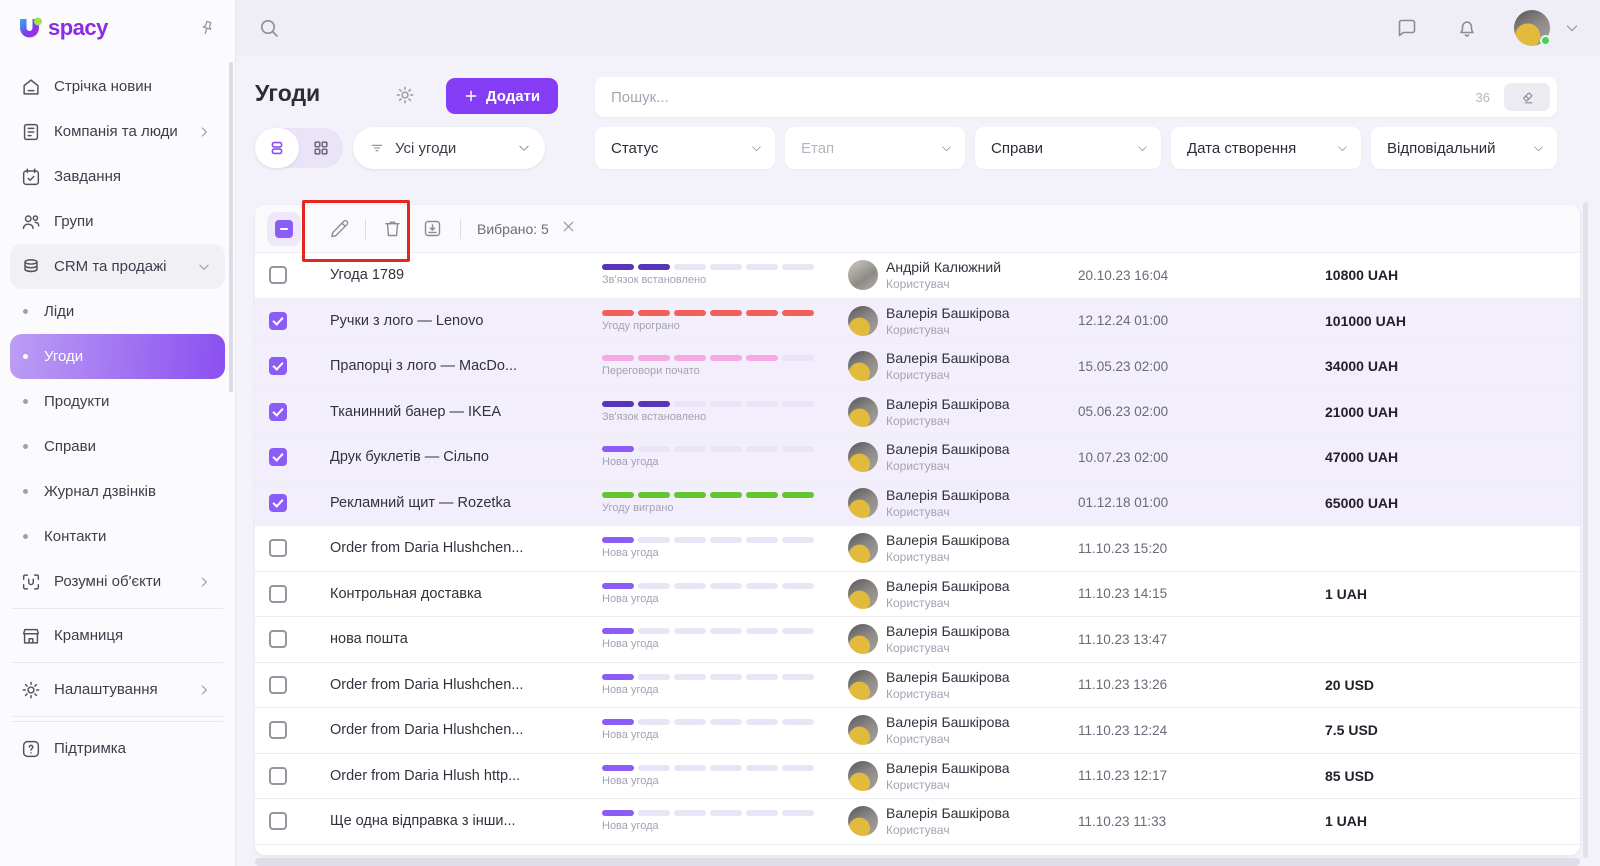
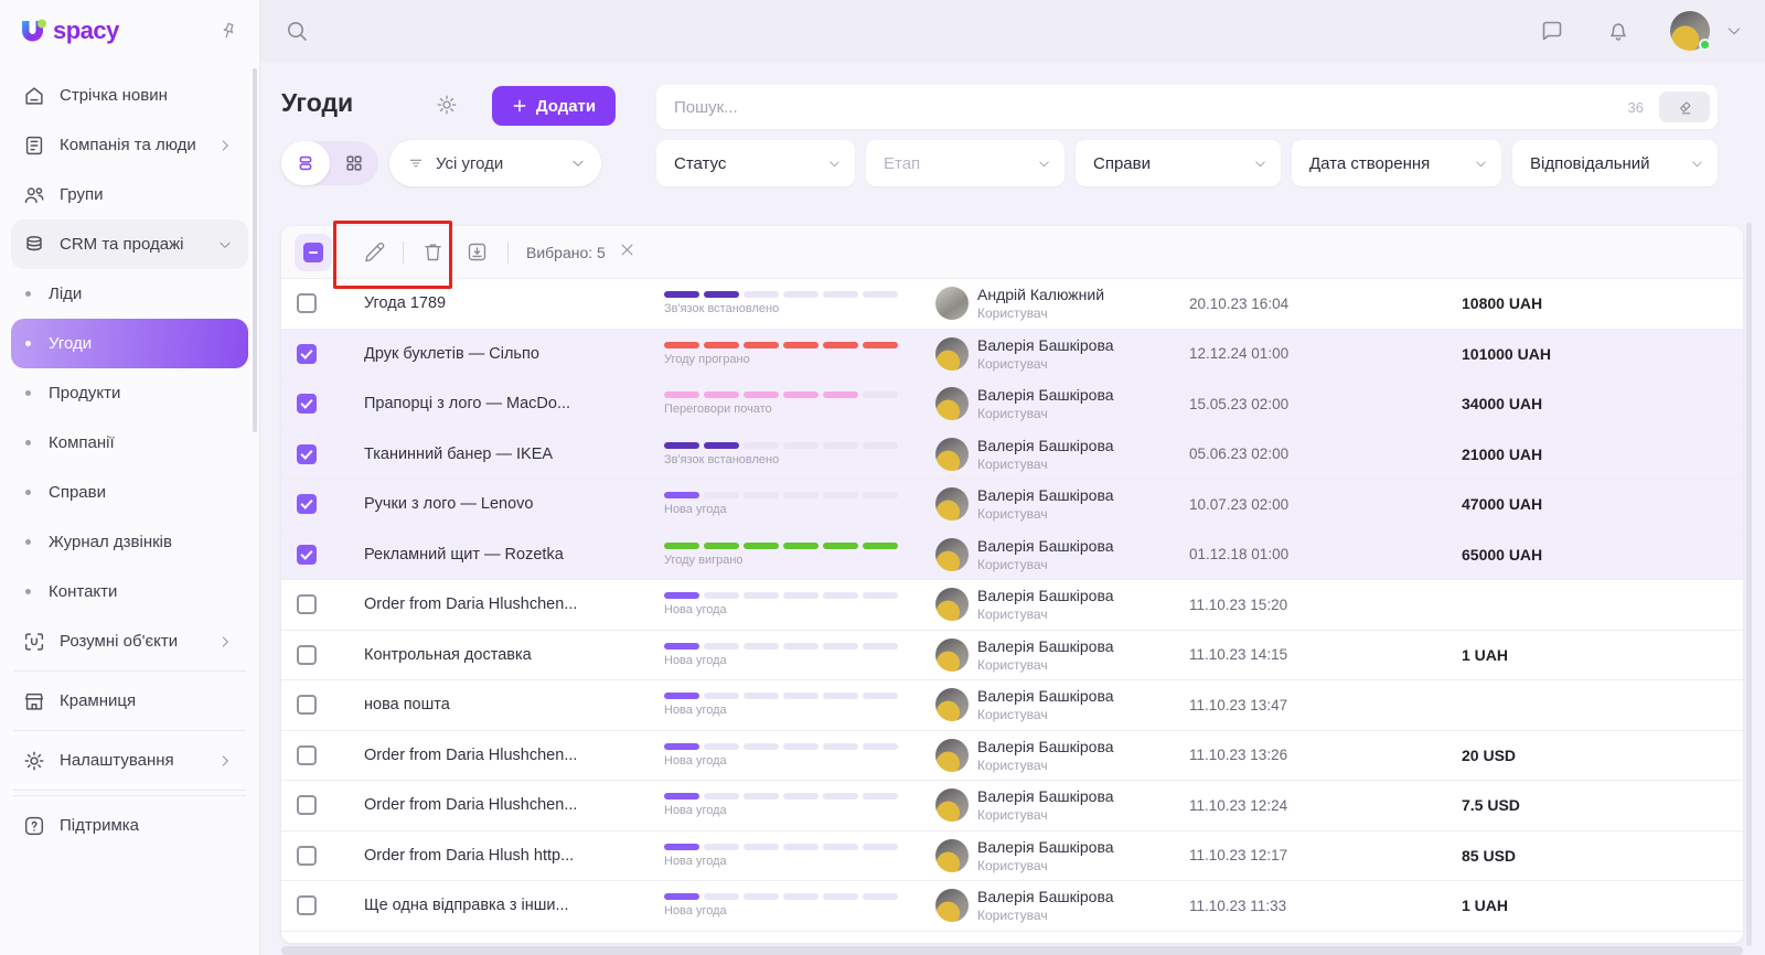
  spacy
  Стрічка новин
  Компанія та люди
- Завдання
  Групи
  CRM та продажі
  Ліди
  Угоди
  Продукти
+ Компанії
  Справи
  Журнал дзвінків
  Контакти
  Розумні об'єкти
  Крамниця
  Налаштування
  Підтримка
  Угоди
  Додати
  Пошук...
  36
  Усі угоди
  Статус
  Етап
  Справи
  Дата створення
  Відповідальний
  Вибрано: 5
  Угода 1789
  Зв'язок встановлено
  Андрій Калюжний
  Користувач
  20.10.23 16:04
  10800 UAH
- Ручки з лого — Lenovo
+ Друк буклетів — Сільпо
  Угоду програно
  Валерія Башкірова
  Користувач
  12.12.24 01:00
  101000 UAH
  Прапорці з лого — MacDo...
  Переговори почато
  Валерія Башкірова
  Користувач
  15.05.23 02:00
  34000 UAH
  Тканинний банер — IKEA
  Зв'язок встановлено
  Валерія Башкірова
  Користувач
  05.06.23 02:00
  21000 UAH
- Друк буклетів — Сільпо
+ Ручки з лого — Lenovo
  Нова угода
  Валерія Башкірова
  Користувач
  10.07.23 02:00
  47000 UAH
  Рекламний щит — Rozetka
  Угоду виграно
  Валерія Башкірова
  Користувач
  01.12.18 01:00
  65000 UAH
  Order from Daria Hlushchen...
  Нова угода
  Валерія Башкірова
  Користувач
  11.10.23 15:20
  Контрольная доставка
  Нова угода
  Валерія Башкірова
  Користувач
  11.10.23 14:15
  1 UAH
  нова пошта
  Нова угода
  Валерія Башкірова
  Користувач
  11.10.23 13:47
  Order from Daria Hlushchen...
  Нова угода
  Валерія Башкірова
  Користувач
  11.10.23 13:26
  20 USD
  Order from Daria Hlushchen...
  Нова угода
  Валерія Башкірова
  Користувач
  11.10.23 12:24
  7.5 USD
  Order from Daria Hlush http...
  Нова угода
  Валерія Башкірова
  Користувач
  11.10.23 12:17
  85 USD
  Ще одна відправка з інши...
  Нова угода
  Валерія Башкірова
  Користувач
  11.10.23 11:33
  1 UAH
